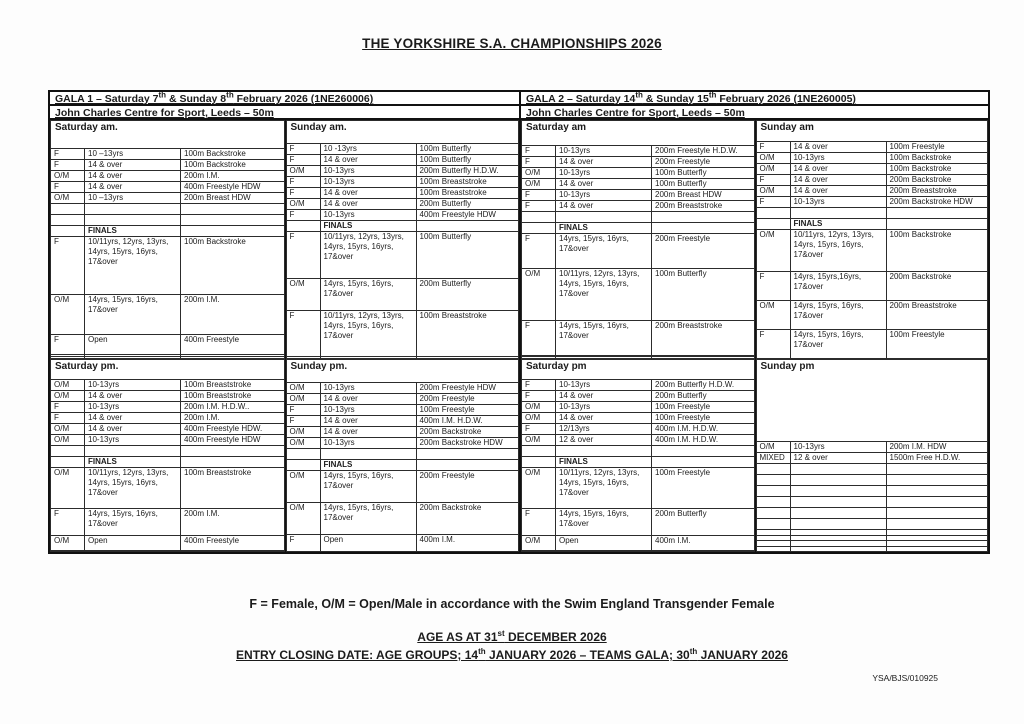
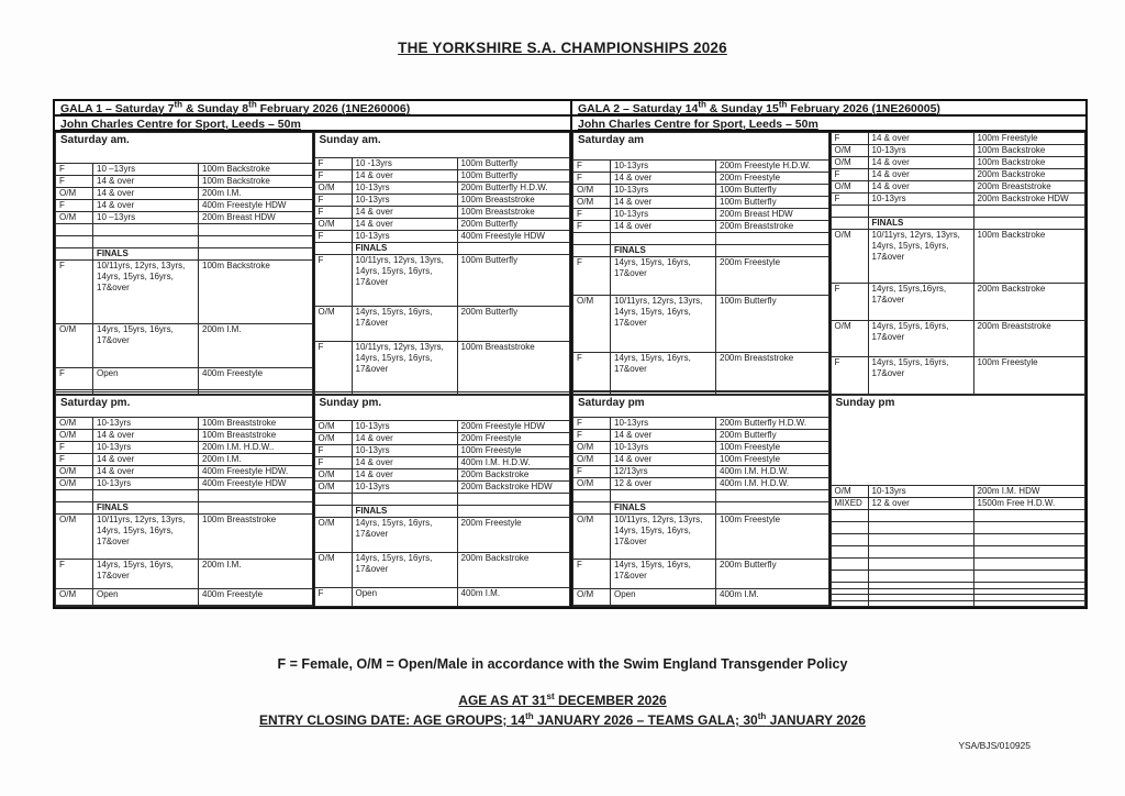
  THE YORKSHIRE S.A. CHAMPIONSHIPS 2026
  GALA 1 – Saturday 7th & Sunday 8th February 2026 (1NE260006)
  John Charles Centre for Sport, Leeds – 50m
  Saturday am.
  F	10 –13yrs	100m Backstroke
  F	14 & over	100m Backstroke
  O/M	14 & over	200m I.M.
  F	14 & over	400m Freestyle HDW
  O/M	10 –13yrs	200m Breast HDW
  	FINALS
  F	10/11yrs, 12yrs, 13yrs, 14yrs, 15yrs, 16yrs, 17&over	100m Backstroke
  O/M	14yrs, 15yrs, 16yrs, 17&over	200m I.M.
  F	Open	400m Freestyle
  Saturday pm.
  O/M	10-13yrs	100m Breaststroke
  O/M	14 & over	100m Breaststroke
  F	10-13yrs	200m I.M. H.D.W..
  F	14 & over	200m I.M.
  O/M	14 & over	400m Freestyle HDW.
  O/M	10-13yrs	400m Freestyle HDW
  	FINALS
  O/M	10/11yrs, 12yrs, 13yrs, 14yrs, 15yrs, 16yrs, 17&over	100m Breaststroke
  F	14yrs, 15yrs, 16yrs, 17&over	200m I.M.
  O/M	Open	400m Freestyle
  Sunday am.
  F	10 -13yrs	100m Butterfly
  F	14 & over	100m Butterfly
  O/M	10-13yrs	200m Butterfly H.D.W.
  F	10-13yrs	100m Breaststroke
  F	14 & over	100m Breaststroke
  O/M	14 & over	200m Butterfly
  F	10-13yrs	400m Freestyle HDW
  	FINALS
  F	10/11yrs, 12yrs, 13yrs, 14yrs, 15yrs, 16yrs, 17&over	100m Butterfly
  O/M	14yrs, 15yrs, 16yrs, 17&over	200m Butterfly
  F	10/11yrs, 12yrs, 13yrs, 14yrs, 15yrs, 16yrs, 17&over	100m Breaststroke
  Sunday pm.
  O/M	10-13yrs	200m Freestyle HDW
  O/M	14 & over	200m Freestyle
  F	10-13yrs	100m Freestyle
  F	14 & over	400m I.M. H.D.W.
  O/M	14 & over	200m Backstroke
  O/M	10-13yrs	200m Backstroke HDW
  	FINALS
  O/M	14yrs, 15yrs, 16yrs, 17&over	200m Freestyle
  O/M	14yrs, 15yrs, 16yrs, 17&over	200m Backstroke
  F	Open	400m I.M.
  GALA 2 – Saturday 14th & Sunday 15th February 2026 (1NE260005)
  John Charles Centre for Sport, Leeds – 50m
  Saturday am
  F	10-13yrs	200m Freestyle H.D.W.
  F	14 & over	200m Freestyle
  O/M	10-13yrs	100m Butterfly
  O/M	14 & over	100m Butterfly
  F	10-13yrs	200m Breast HDW
  F	14 & over	200m Breaststroke
  	FINALS
  F	14yrs, 15yrs, 16yrs, 17&over	200m Freestyle
  O/M	10/11yrs, 12yrs, 13yrs, 14yrs, 15yrs, 16yrs, 17&over	100m Butterfly
  F	14yrs, 15yrs, 16yrs, 17&over	200m Breaststroke
  Saturday pm
  F	10-13yrs	200m Butterfly H.D.W.
  F	14 & over	200m Butterfly
  O/M	10-13yrs	100m Freestyle
  O/M	14 & over	100m Freestyle
  F	12/13yrs	400m I.M. H.D.W.
  O/M	12 & over	400m I.M. H.D.W.
  	FINALS
  O/M	10/11yrs, 12yrs, 13yrs, 14yrs, 15yrs, 16yrs, 17&over	100m Freestyle
  F	14yrs, 15yrs, 16yrs, 17&over	200m Butterfly
  O/M	Open	400m I.M.
- Sunday am
  F	14 & over	100m Freestyle
  O/M	10-13yrs	100m Backstroke
  O/M	14 & over	100m Backstroke
  F	14 & over	200m Backstroke
  O/M	14 & over	200m Breaststroke
  F	10-13yrs	200m Backstroke HDW
  	FINALS
  O/M	10/11yrs, 12yrs, 13yrs, 14yrs, 15yrs, 16yrs, 17&over	100m Backstroke
  F	14yrs, 15yrs,16yrs, 17&over	200m Backstroke
  O/M	14yrs, 15yrs, 16yrs, 17&over	200m Breaststroke
  F	14yrs, 15yrs, 16yrs, 17&over	100m Freestyle
  Sunday pm
  O/M	10-13yrs	200m I.M. HDW
  MIXED	12 & over	1500m Free H.D.W.
- F = Female, O/M = Open/Male in accordance with the Swim England Transgender Female
+ F = Female, O/M = Open/Male in accordance with the Swim England Transgender Policy
  AGE AS AT 31st DECEMBER 2026
  ENTRY CLOSING DATE: AGE GROUPS; 14th JANUARY 2026 – TEAMS GALA; 30th JANUARY 2026
  YSA/BJS/010925
